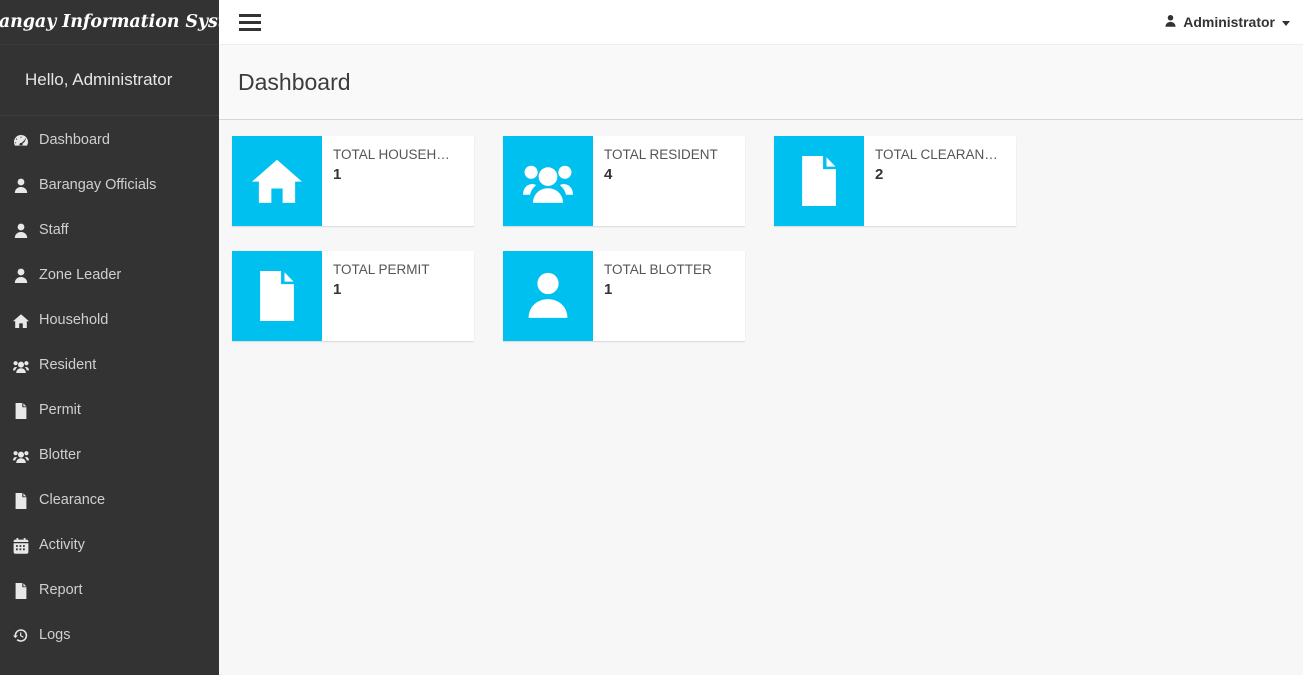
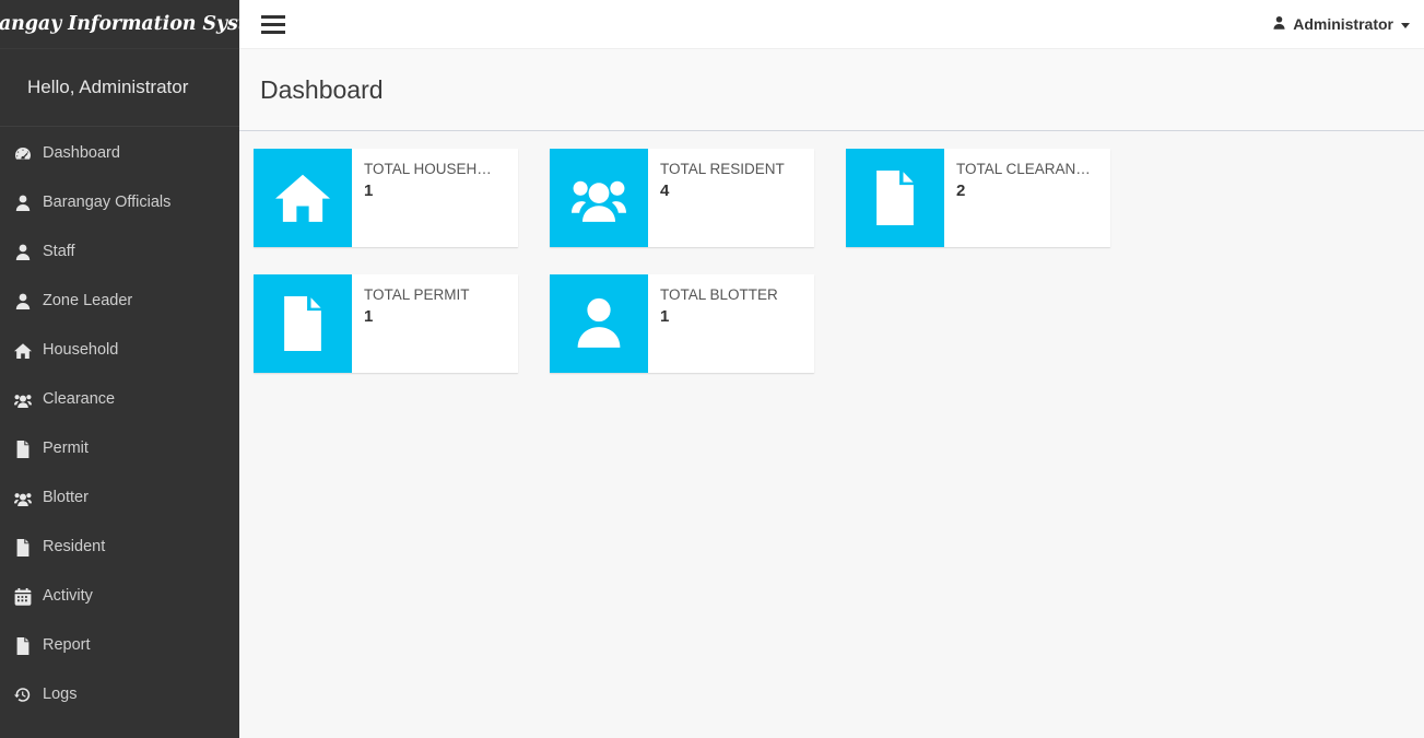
  angay Information Sys
  Hello, Administrator
  Dashboard
  Barangay Officials
  Staff
  Zone Leader
  Household
- Resident
+ Clearance
  Permit
  Blotter
- Clearance
+ Resident
  Activity
  Report
  Logs
  Administrator
  Dashboard
  TOTAL HOUSEH…
  1
  TOTAL RESIDENT
  4
  TOTAL CLEARAN…
  2
  TOTAL PERMIT
  1
  TOTAL BLOTTER
  1
